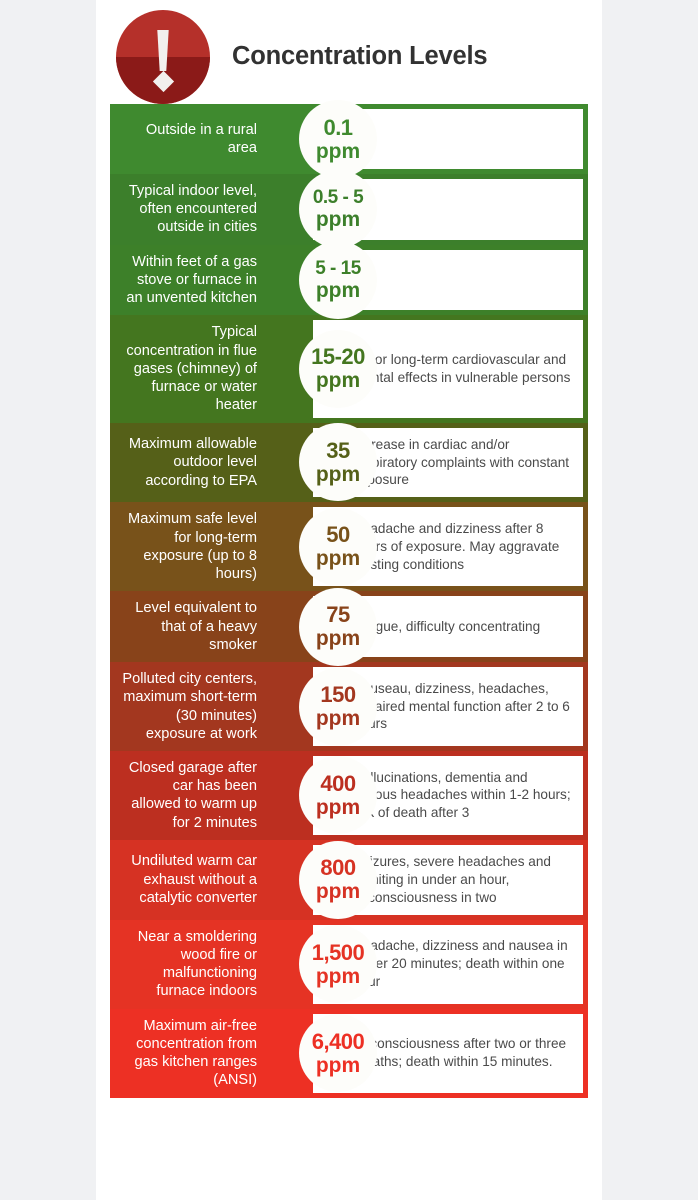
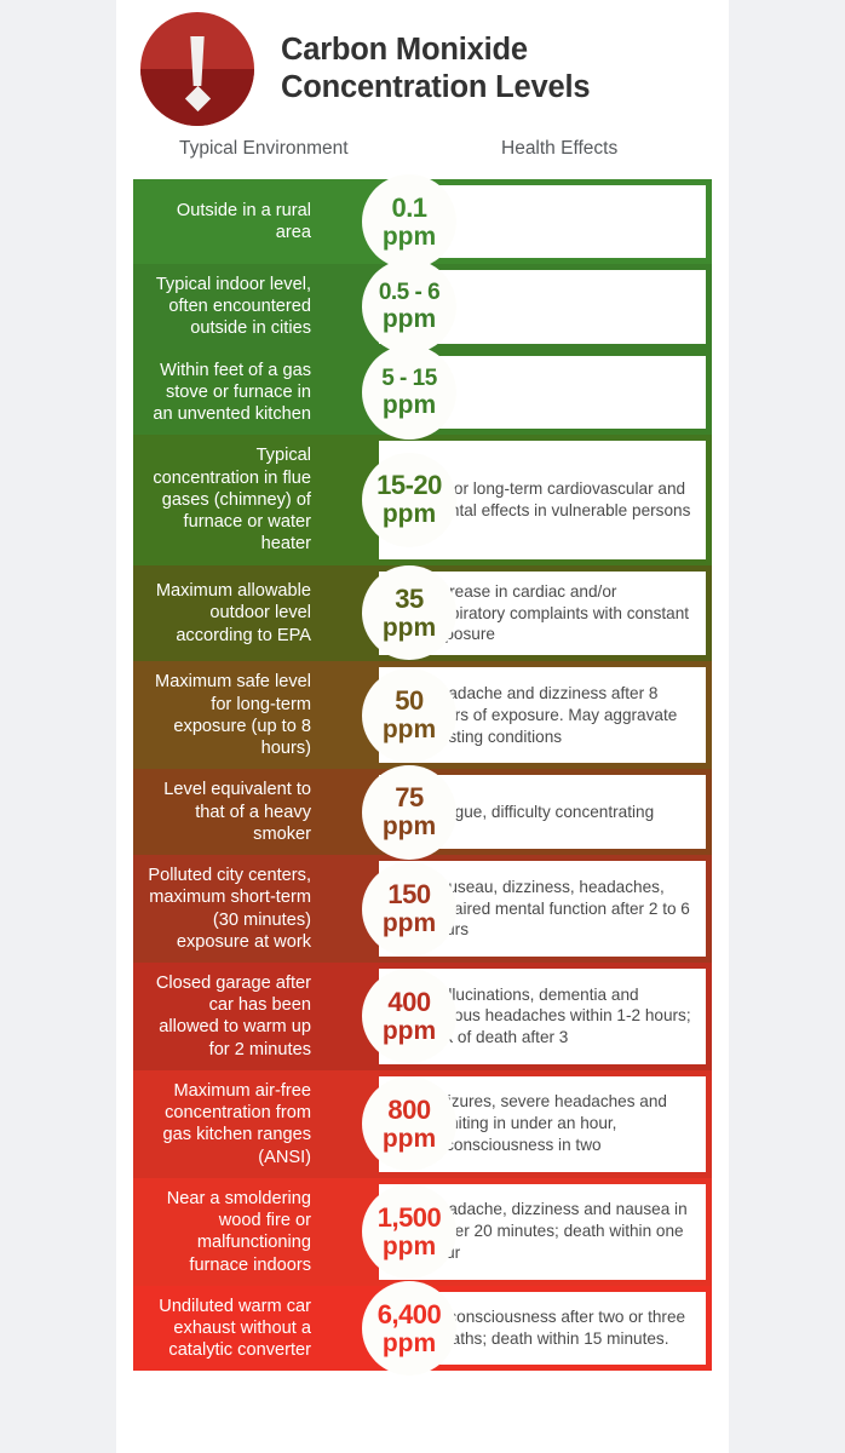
+ Carbon Monixide
  Concentration Levels
+ Typical Environment
+ Health Effects
  Outside in a rural area
  0.1
  ppm
  Typical indoor level, often encountered outside in cities
- 0.5 - 5
+ 0.5 - 6
  ppm
  Within feet of a gas stove or furnace in an unvented kitchen
  5 - 15
  ppm
  Typical concentration in flue gases (chimney) of furnace or water heater
  or long-term cardiovascular and tal effects in vulnerable persons
  15-20
  ppm
  Maximum allowable outdoor level according to EPA
  rease in cardiac and/or iratory complaints with constant osure
  35
  ppm
  Maximum safe level for long-term exposure (up to 8 hours)
  adache and dizziness after 8 rs of exposure. May aggravate sting conditions
  50
  ppm
  Level equivalent to that of a heavy smoker
  gue, difficulty concentrating
  75
  ppm
  Polluted city centers, maximum short-term (30 minutes) exposure at work
  useau, dizziness, headaches, aired mental function after 2 to 6 rs
  150
  ppm
  Closed garage after car has been allowed to warm up for 2 minutes
  lucinations, dementia and ous headaches within 1-2 hours; of death after 3
  400
  ppm
- Undiluted warm car exhaust without a catalytic converter
+ Maximum air-free concentration from gas kitchen ranges (ANSI)
  zures, severe headaches and iting in under an hour, onsciousness in two
  800
  ppm
  Near a smoldering wood fire or malfunctioning furnace indoors
  adache, dizziness and nausea in er 20 minutes; death within one r
  1,500
  ppm
- Maximum air-free concentration from gas kitchen ranges (ANSI)
+ Undiluted warm car exhaust without a catalytic converter
  onsciousness after two or three aths; death within 15 minutes.
  6,400
  ppm
